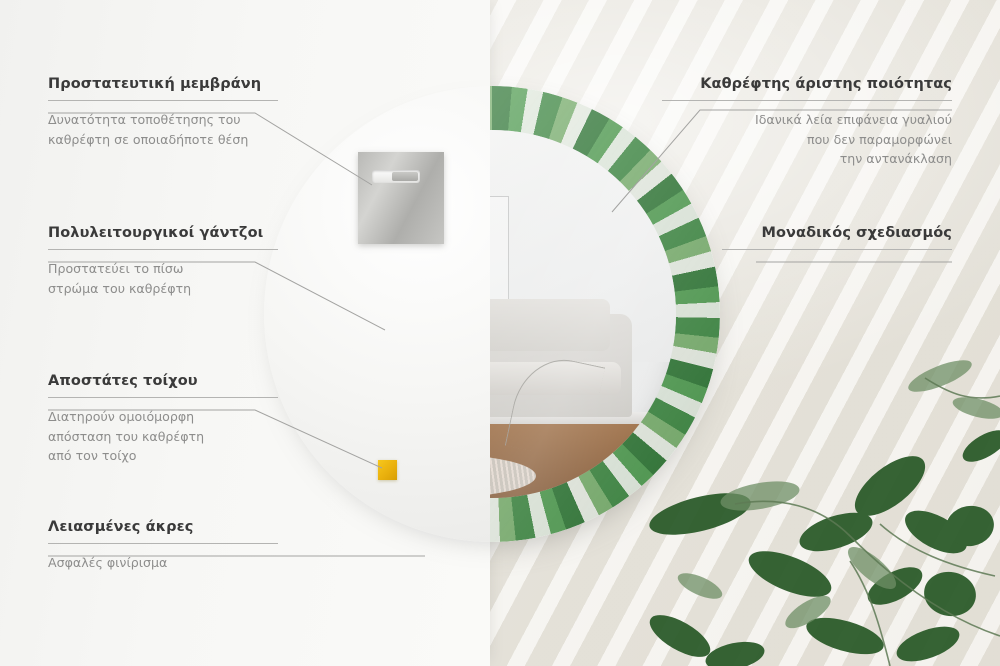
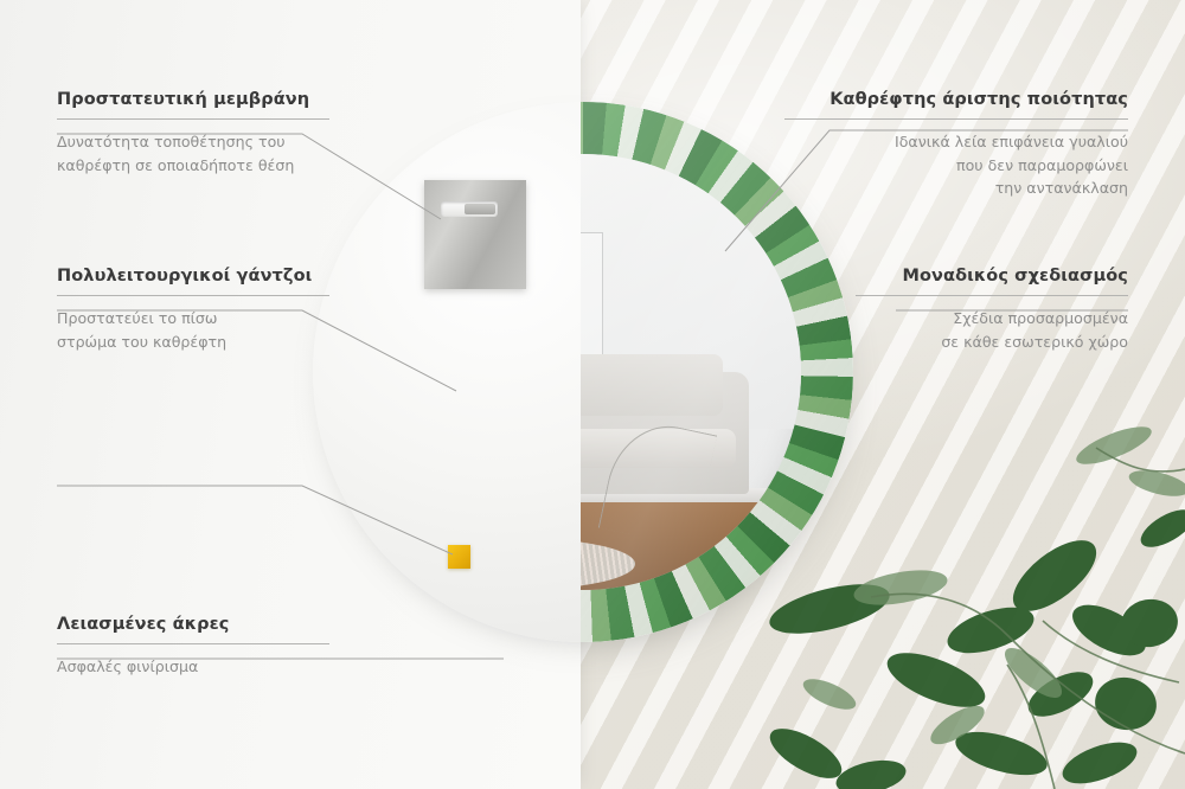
  Προστατευτική μεμβράνη
  Δυνατότητα τοποθέτησης του
  καθρέφτη σε οποιαδήποτε θέση
  Πολυλειτουργικοί γάντζοι
  Προστατεύει το πίσω
  στρώμα του καθρέφτη
- Αποστάτες τοίχου
- Διατηρούν ομοιόμορφη
- απόσταση του καθρέφτη
- από τον τοίχο
  Λειασμένες άκρες
  Ασφαλές φινίρισμα
  Καθρέφτης άριστης ποιότητας
  Ιδανικά λεία επιφάνεια γυαλιού
  που δεν παραμορφώνει
  την αντανάκλαση
  Μοναδικός σχεδιασμός
+ Σχέδια προσαρμοσμένα
+ σε κάθε εσωτερικό χώρο
